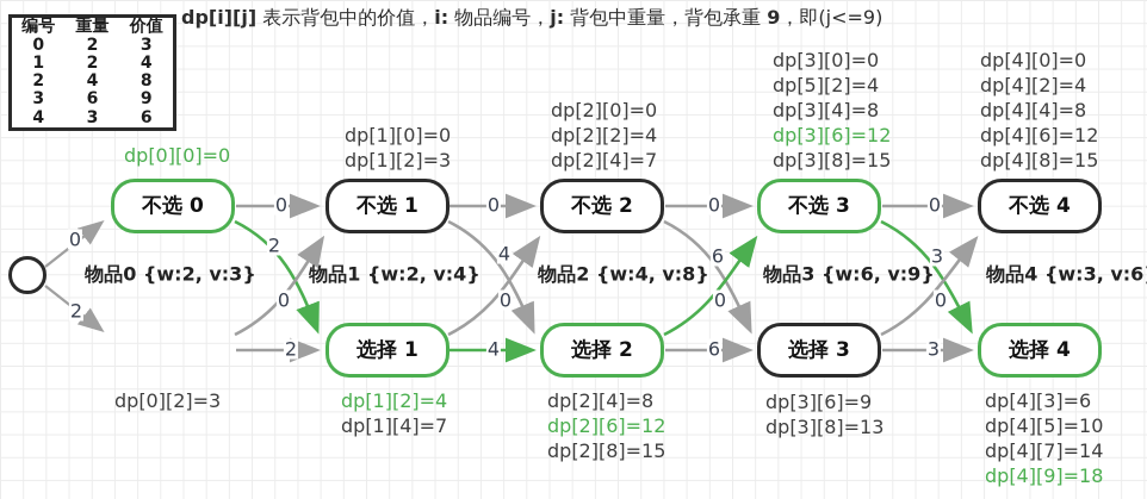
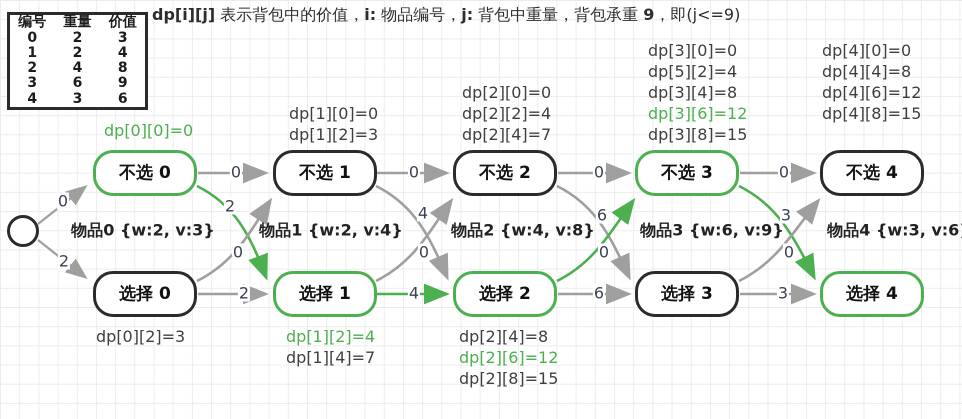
  dp[i][j] 表示背包中的价值，i: 物品编号，j: 背包中重量，背包承重 9，即(j<=9)
  编号	重量	价值
  0	2	3
  1	2	4
  2	4	8
  3	6	9
  4	3	6
  不选 0
+ 选择 0
  不选 1
  选择 1
  不选 2
  选择 2
  不选 3
  选择 3
  不选 4
  选择 4
  物品0 {w:2, v:3}
  物品1 {w:2, v:4}
  物品2 {w:4, v:8}
  物品3 {w:6, v:9}
  物品4 {w:3, v:6
  dp[0][0]=0
  dp[1][0]=0
  dp[1][2]=3
  dp[2][0]=0
  dp[2][2]=4
  dp[2][4]=7
  dp[3][0]=0
  dp[5][2]=4
  dp[3][4]=8
  dp[3][6]=12
  dp[3][8]=15
  dp[4][0]=0
- dp[4][2]=4
  dp[4][4]=8
  dp[4][6]=12
  dp[4][8]=15
  dp[0][2]=3
  dp[1][2]=4
  dp[1][4]=7
  dp[2][4]=8
  dp[2][6]=12
  dp[2][8]=15
- dp[3][6]=9
- dp[3][8]=13
- dp[4][3]=6
- dp[4][5]=10
- dp[4][7]=14
- dp[4][9]=18
  0
  2
  0
  2
  0
  2
  0
  4
  0
  4
  0
  6
  0
  6
  0
  3
  0
  3
